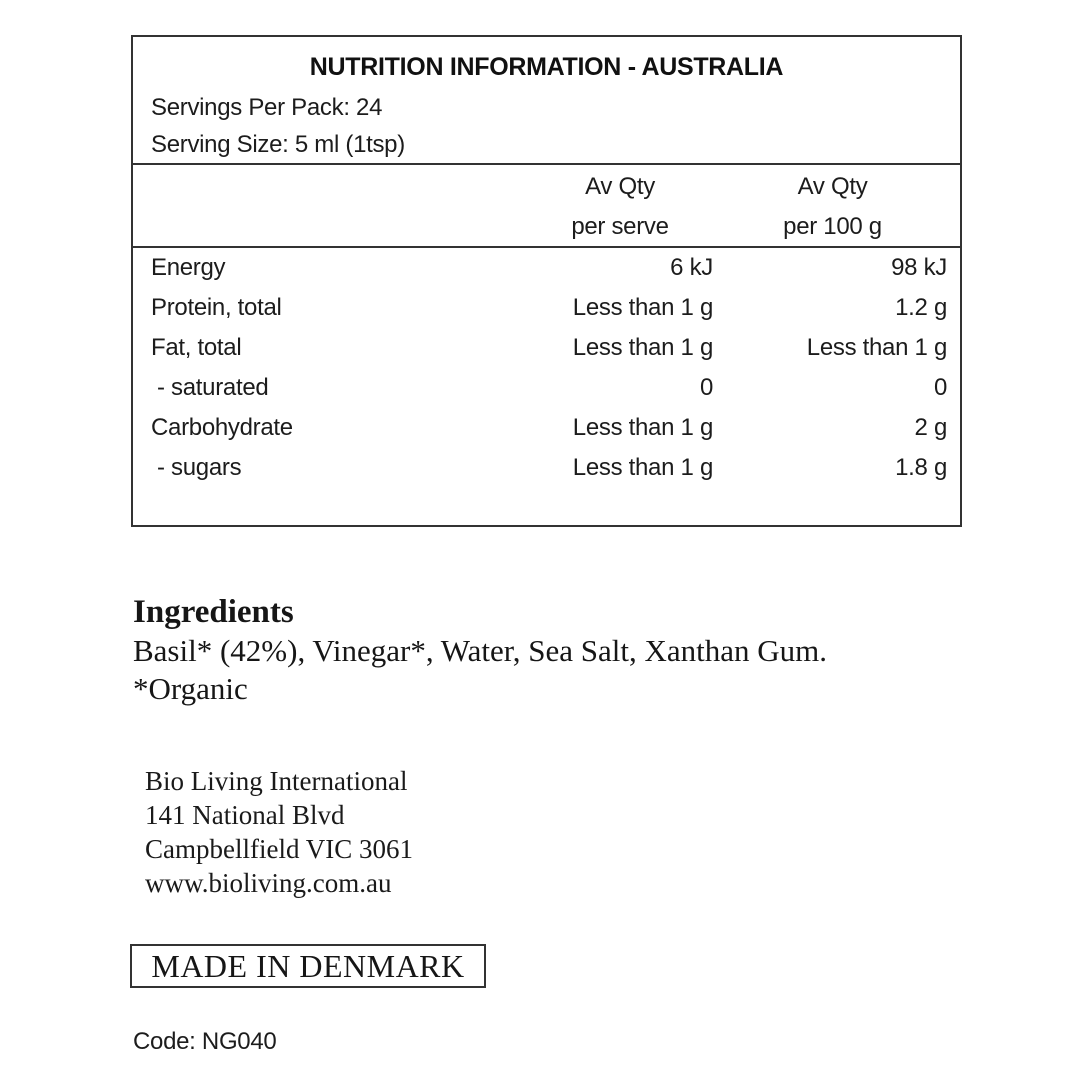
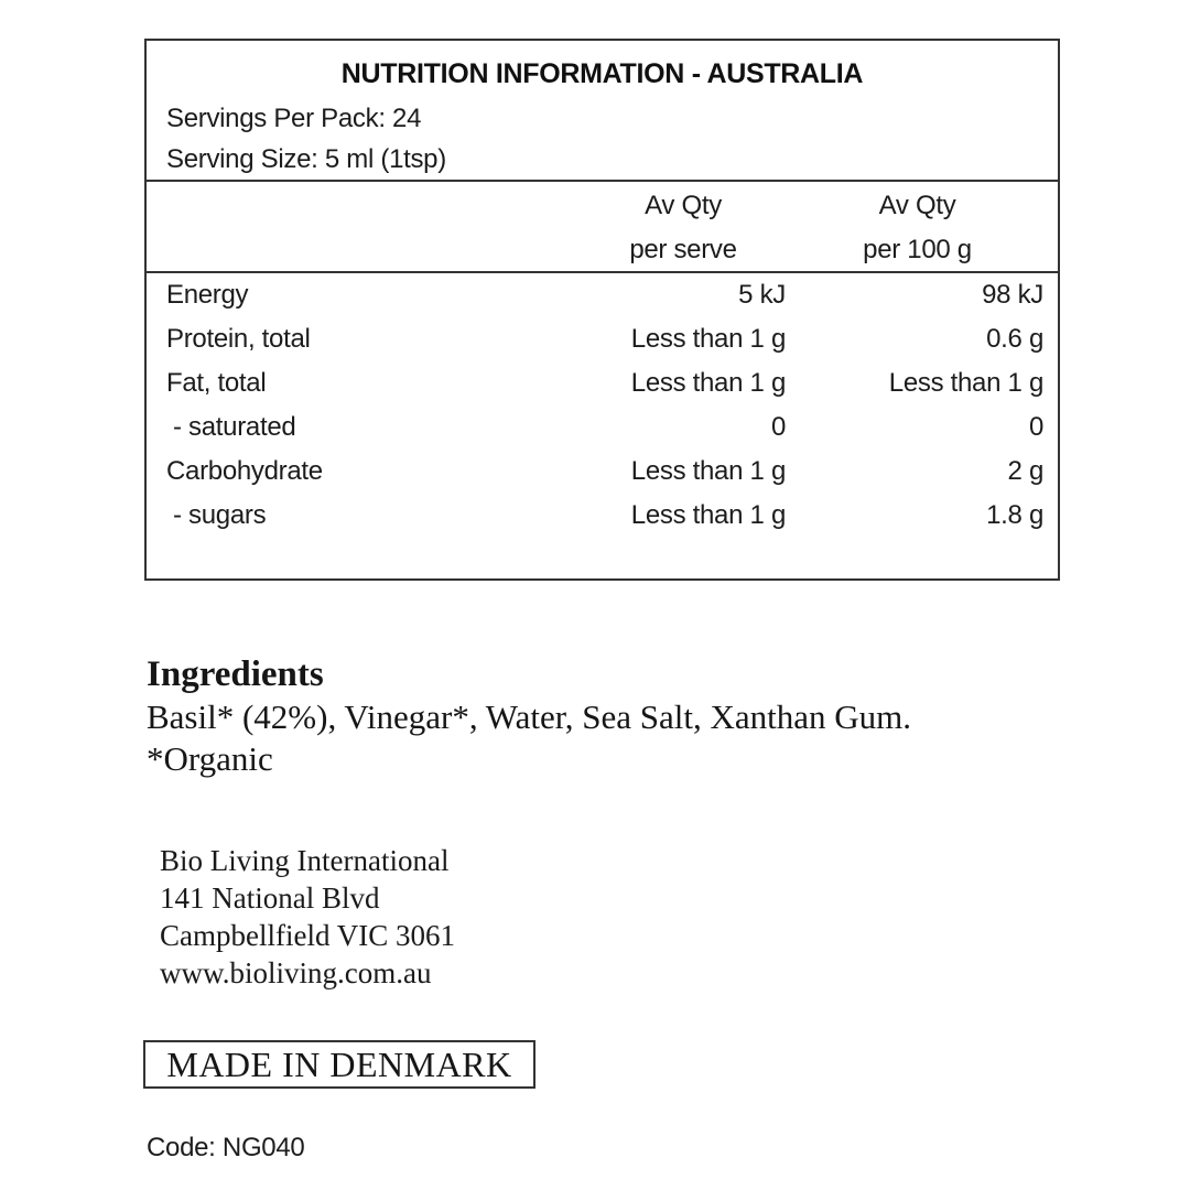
  NUTRITION INFORMATION - AUSTRALIA
  Servings Per Pack: 24
  Serving Size: 5 ml (1tsp)
  Av Qty
  per serve
  Av Qty
  per 100 g
  Energy
- 6 kJ
+ 5 kJ
  98 kJ
  Protein, total
  Less than 1 g
- 1.2 g
+ 0.6 g
  Fat, total
  Less than 1 g
  Less than 1 g
  - saturated
  0
  0
  Carbohydrate
  Less than 1 g
  2 g
  - sugars
  Less than 1 g
  1.8 g
  Ingredients
  Basil* (42%), Vinegar*, Water, Sea Salt, Xanthan Gum.
  *Organic
  Bio Living International
  141 National Blvd
  Campbellfield VIC 3061
  www.bioliving.com.au
  MADE IN DENMARK
  Code: NG040
